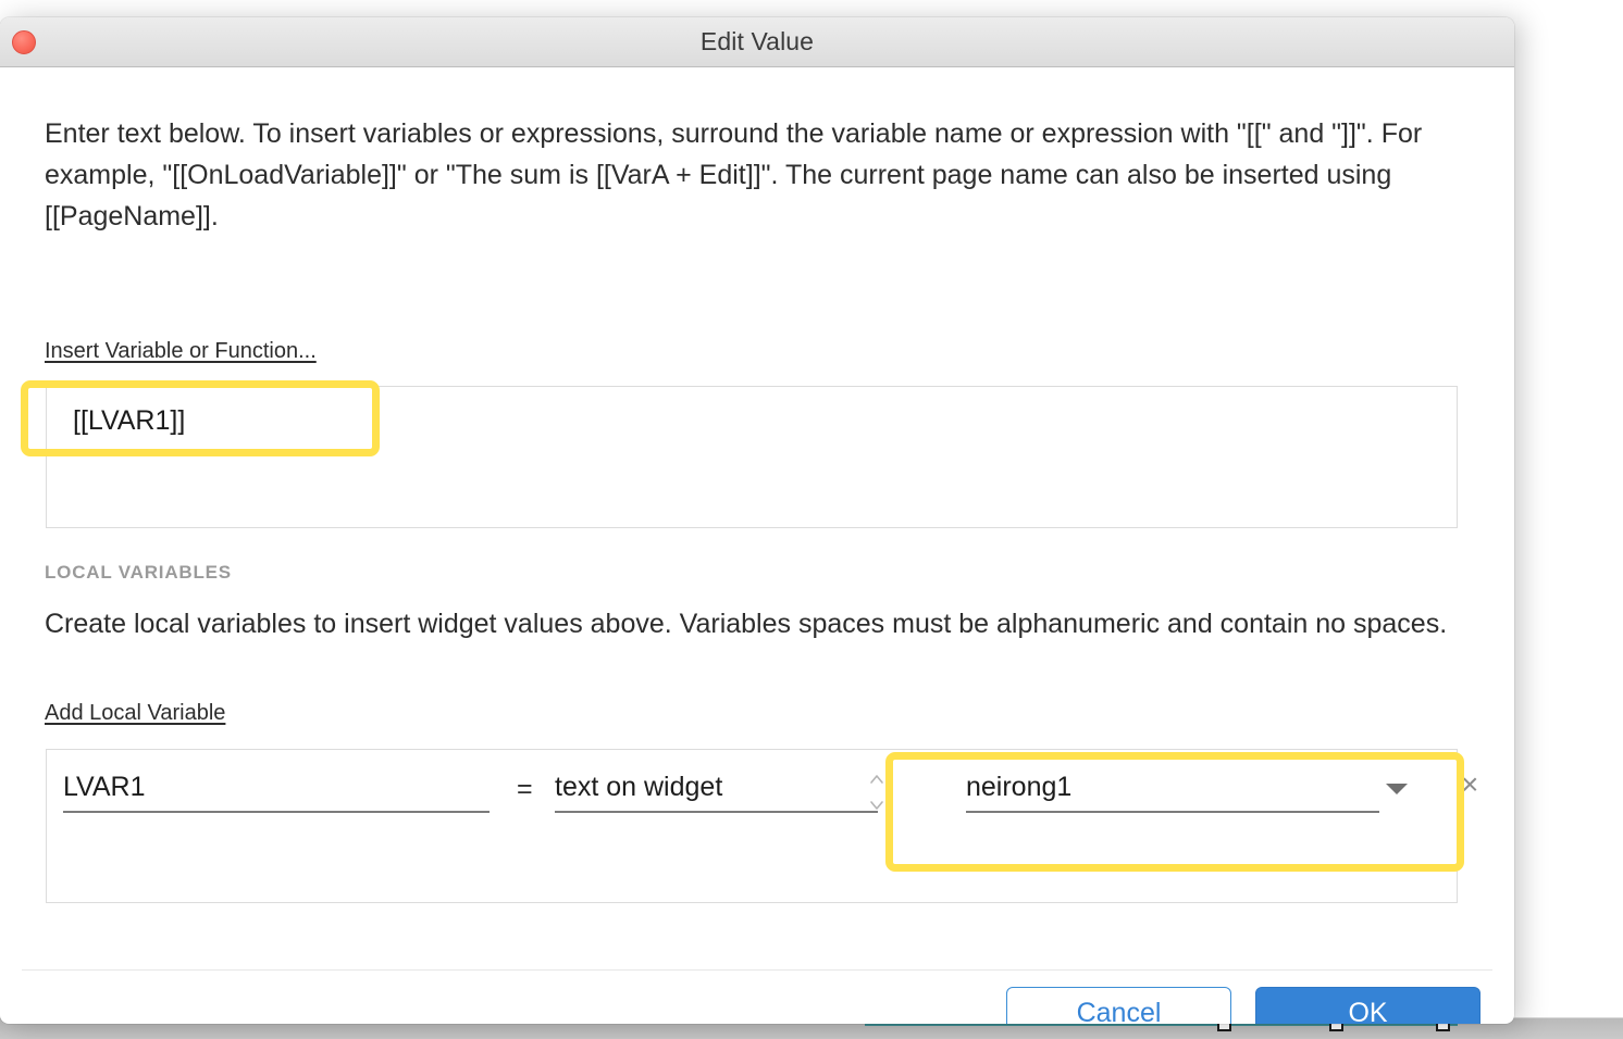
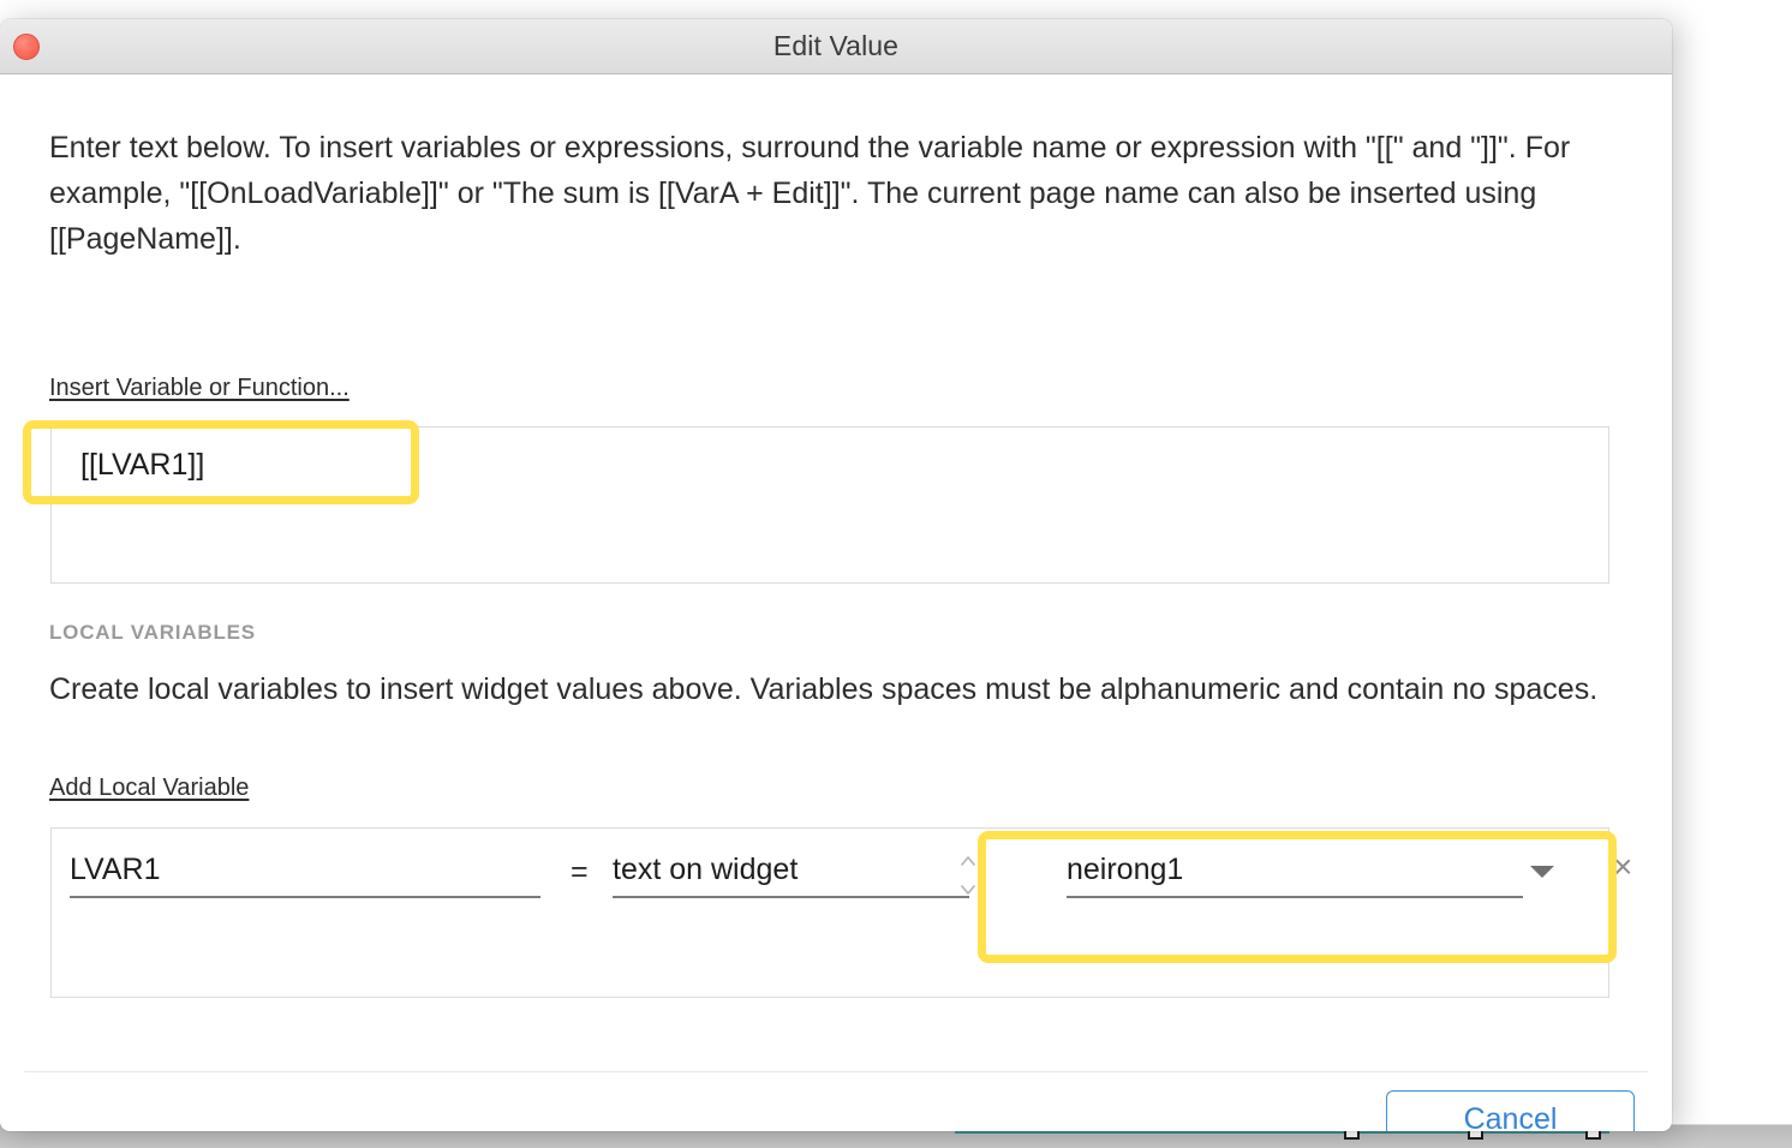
  Edit Value
  Enter text below. To insert variables or expressions, surround the variable name or expression with "[[" and "]]". For example, "[[OnLoadVariable]]" or "The sum is [[VarA + Edit]]". The current page name can also be inserted using [[PageName]].
  Insert Variable or Function...
  [[LVAR1]]
  LOCAL VARIABLES
  Create local variables to insert widget values above. Variables spaces must be alphanumeric and contain no spaces.
  Add Local Variable
  LVAR1
  =
  text on widget
  neirong1
  ×
  Cancel
- OK
